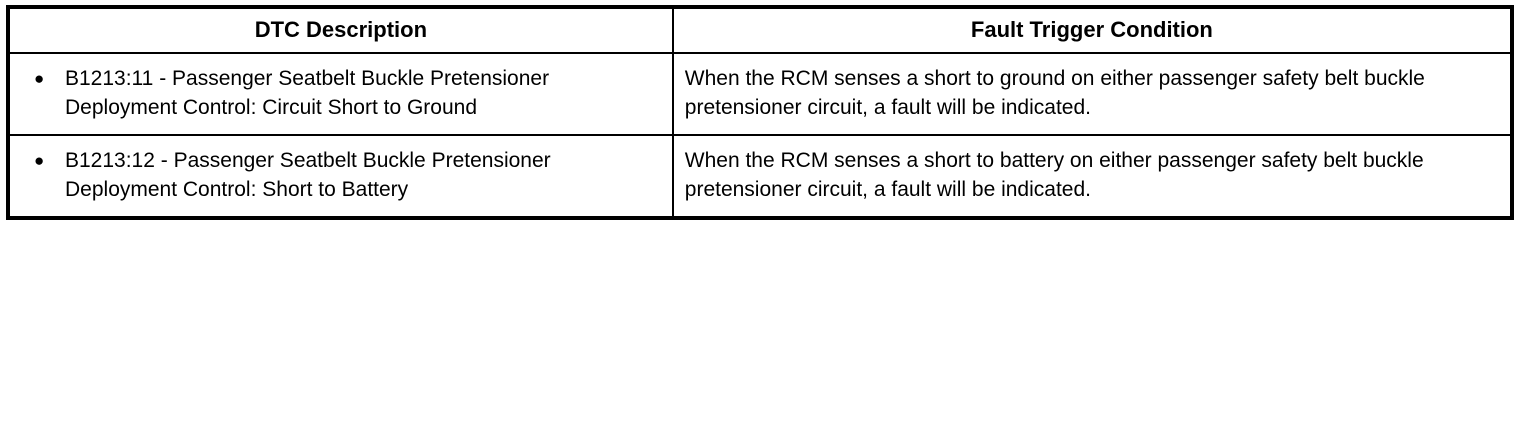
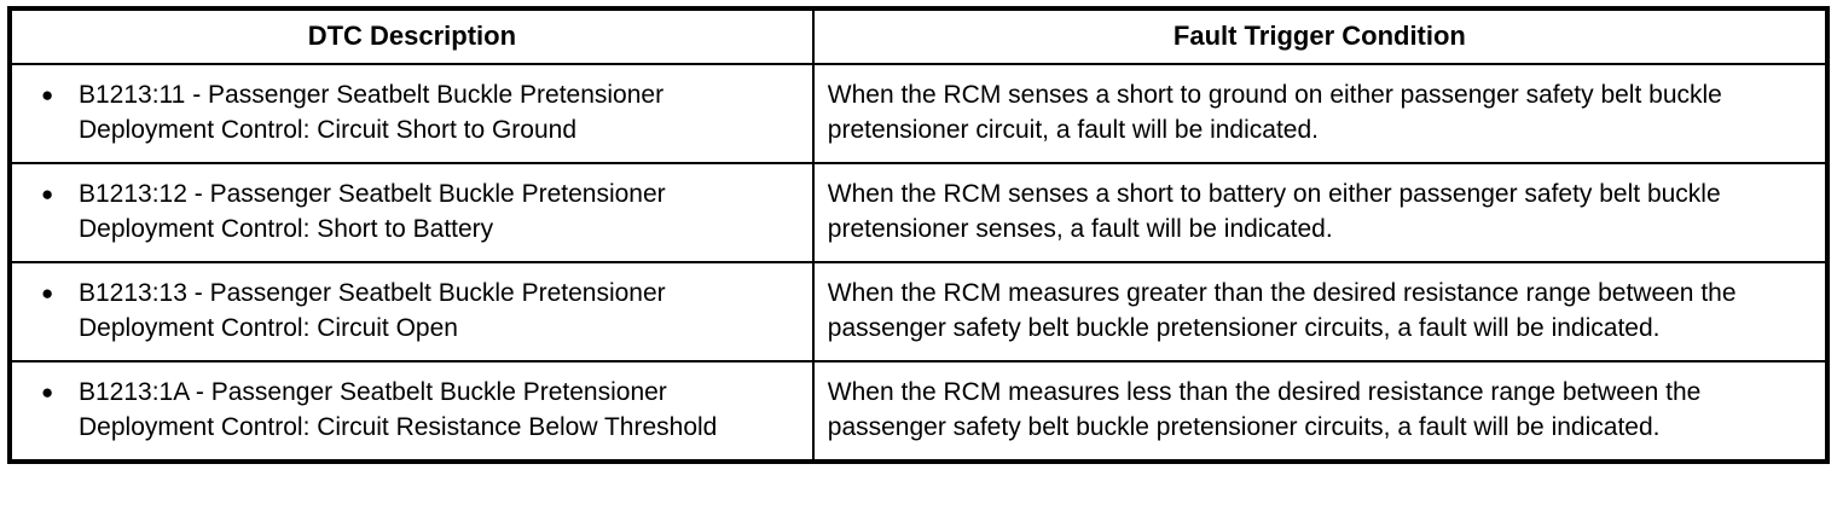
  DTC Description	Fault Trigger Condition
  ● B1213:11 - Passenger Seatbelt Buckle Pretensioner Deployment Control: Circuit Short to Ground	When the RCM senses a short to ground on either passenger safety belt buckle pretensioner circuit, a fault will be indicated.
- ● B1213:12 - Passenger Seatbelt Buckle Pretensioner Deployment Control: Short to Battery	When the RCM senses a short to battery on either passenger safety belt buckle pretensioner circuit, a fault will be indicated.
+ ● B1213:12 - Passenger Seatbelt Buckle Pretensioner Deployment Control: Short to Battery	When the RCM senses a short to battery on either passenger safety belt buckle pretensioner senses, a fault will be indicated.
+ ● B1213:13 - Passenger Seatbelt Buckle Pretensioner Deployment Control: Circuit Open	When the RCM measures greater than the desired resistance range between the passenger safety belt buckle pretensioner circuits, a fault will be indicated.
+ ● B1213:1A - Passenger Seatbelt Buckle Pretensioner Deployment Control: Circuit Resistance Below Threshold	When the RCM measures less than the desired resistance range between the passenger safety belt buckle pretensioner circuits, a fault will be indicated.
